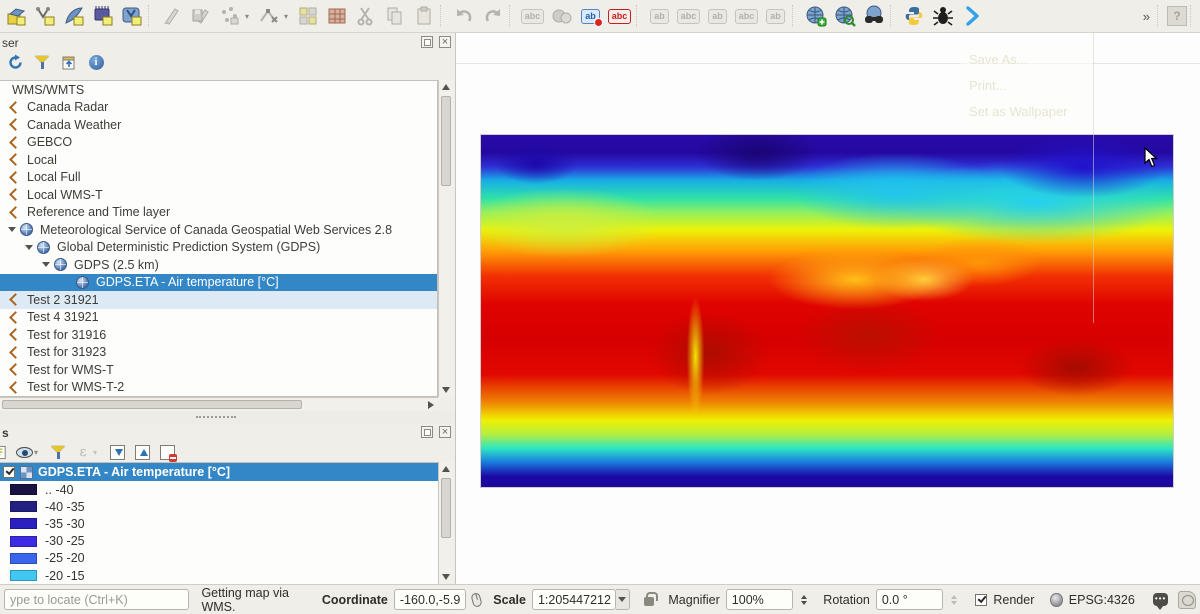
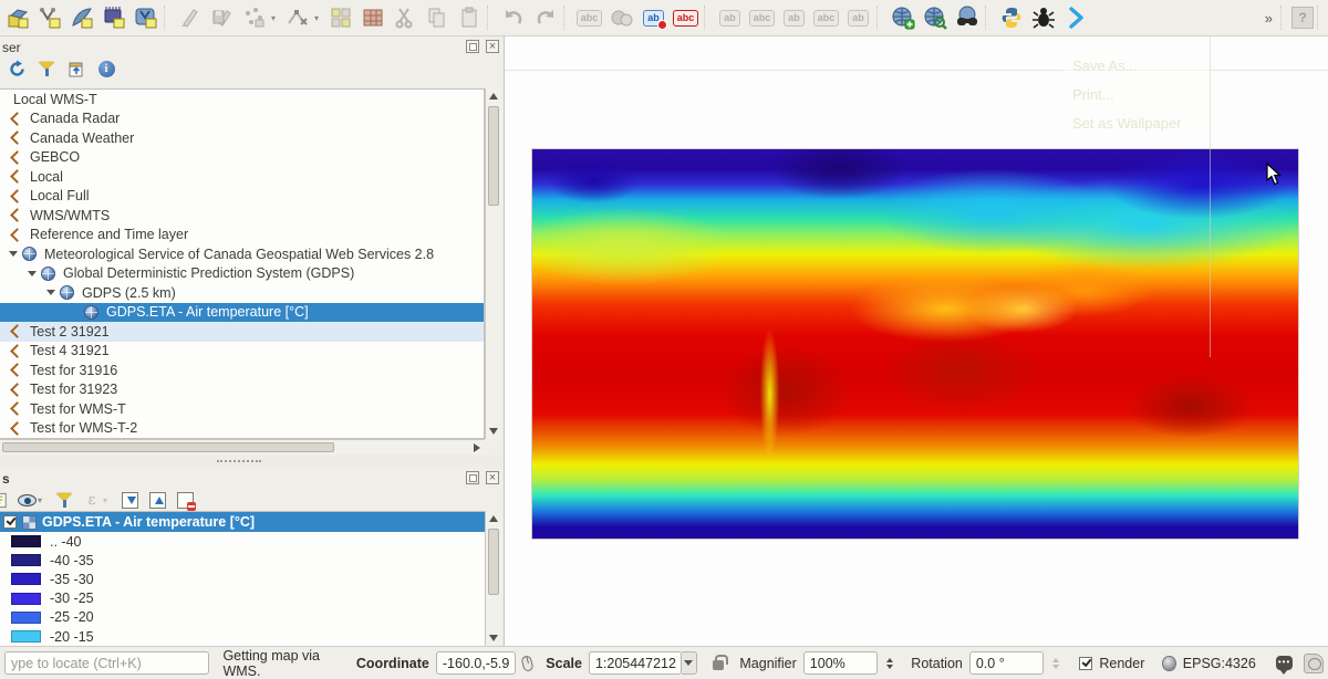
  ▾
  ▾
  abc
  ab
  abc
  ab
  abc
  ab
  abc
  ab
  »
  ?
  ser
  i
- WMS/WMTS
+ Local WMS-T
  Canada Radar
  Canada Weather
  GEBCO
  Local
  Local Full
- Local WMS-T
+ WMS/WMTS
  Reference and Time layer
  Meteorological Service of Canada Geospatial Web Services 2.8
  Global Deterministic Prediction System (GDPS)
  GDPS (2.5 km)
  GDPS.ETA - Air temperature [°C]
  Test 2 31921
  Test 4 31921
  Test for 31916
  Test for 31923
  Test for WMS-T
  Test for WMS-T-2
  s
  ▾
  ε
  ▾
  GDPS.ETA - Air temperature [°C]
  .. -40
  -40 -35
  -35 -30
  -30 -25
  -25 -20
  -20 -15
  Save As...
  Print...
  Set as Wallpaper
  ype to locate (Ctrl+K)
  Getting map via WMS.
  Coordinate
  -160.0,-5.9
  Scale
  1:205447212
  Magnifier
  100%
  Rotation
  0.0 °
  Render
  EPSG:4326
  •••
